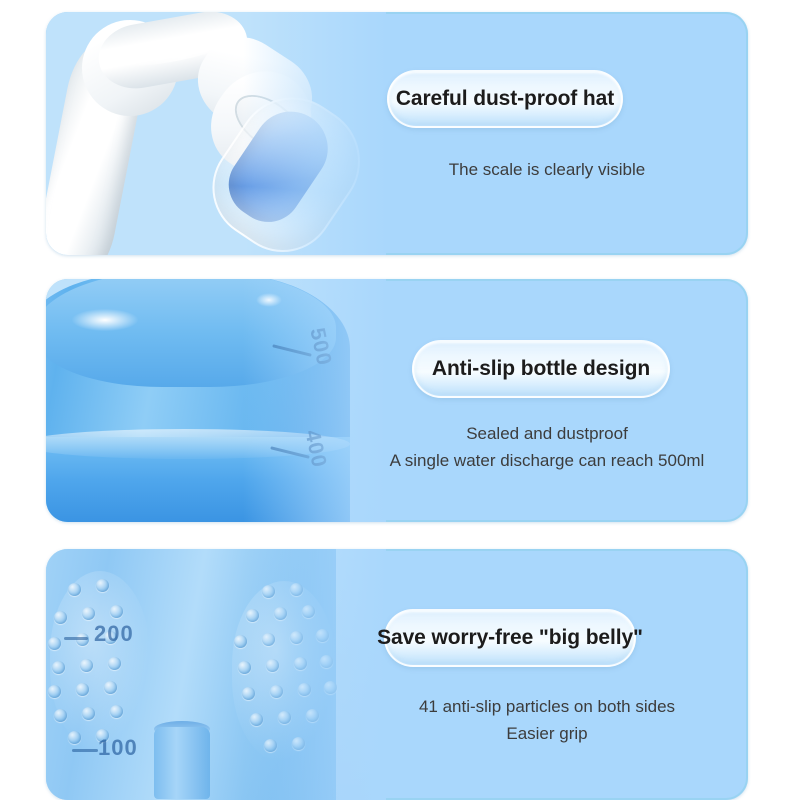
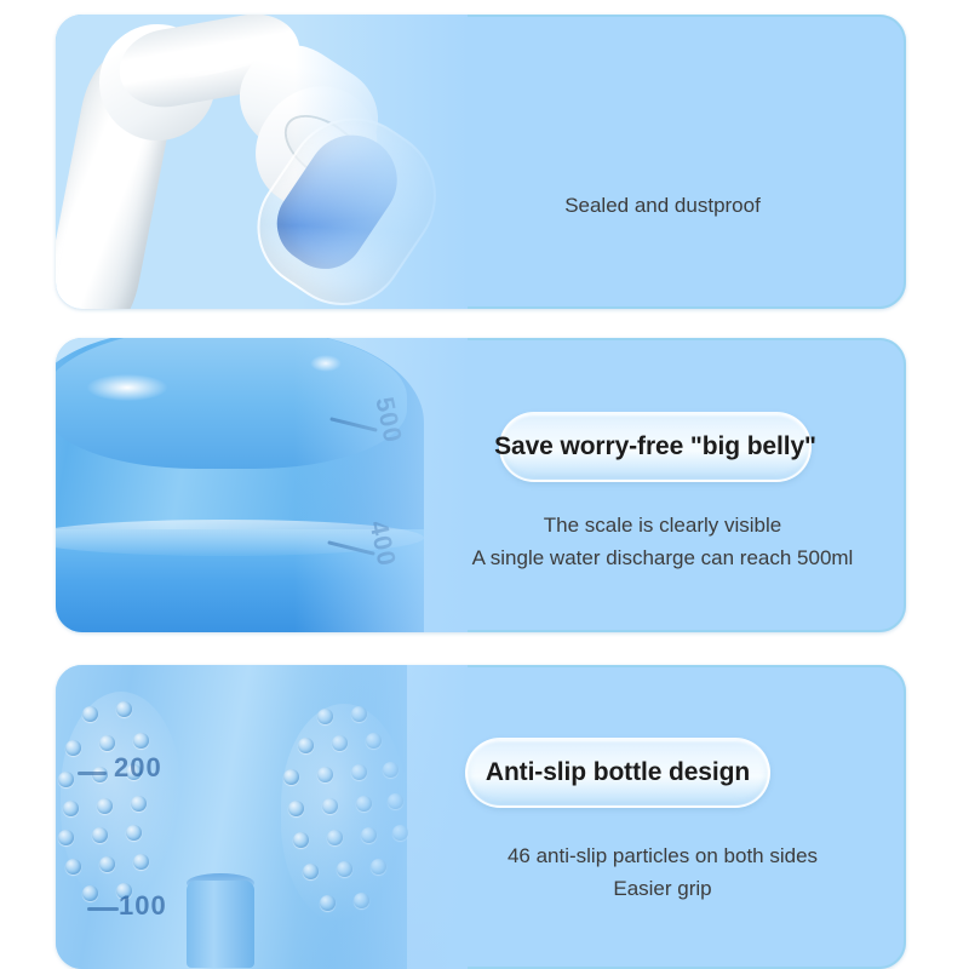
- Careful dust-proof hat
- The scale is clearly visible
+ Sealed and dustproof
- Anti-slip bottle design
+ Save worry-free "big belly"
- Sealed and dustproof
+ The scale is clearly visible
  A single water discharge can reach 500ml
- Save worry-free "big belly"
+ Anti-slip bottle design
- 41 anti-slip particles on both sides
+ 46 anti-slip particles on both sides
  Easier grip
